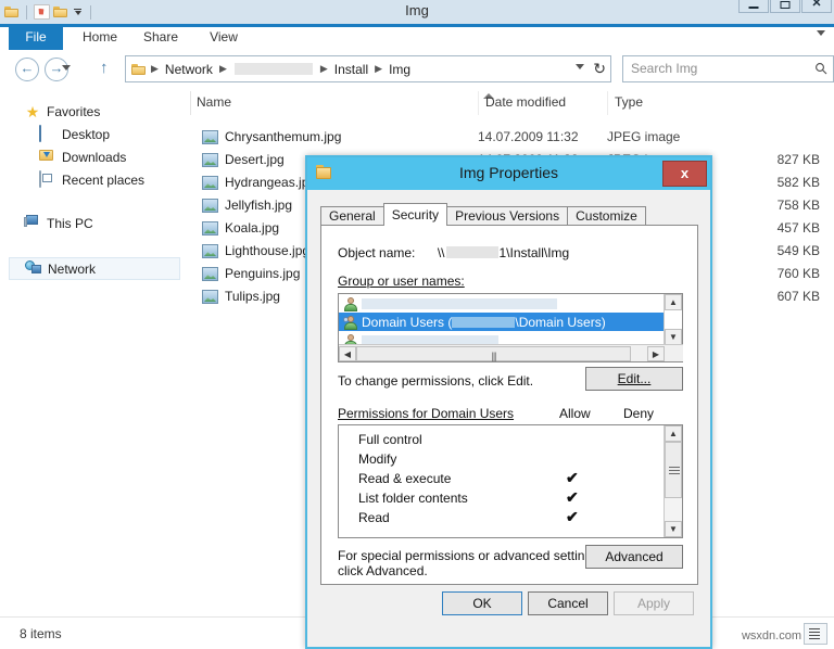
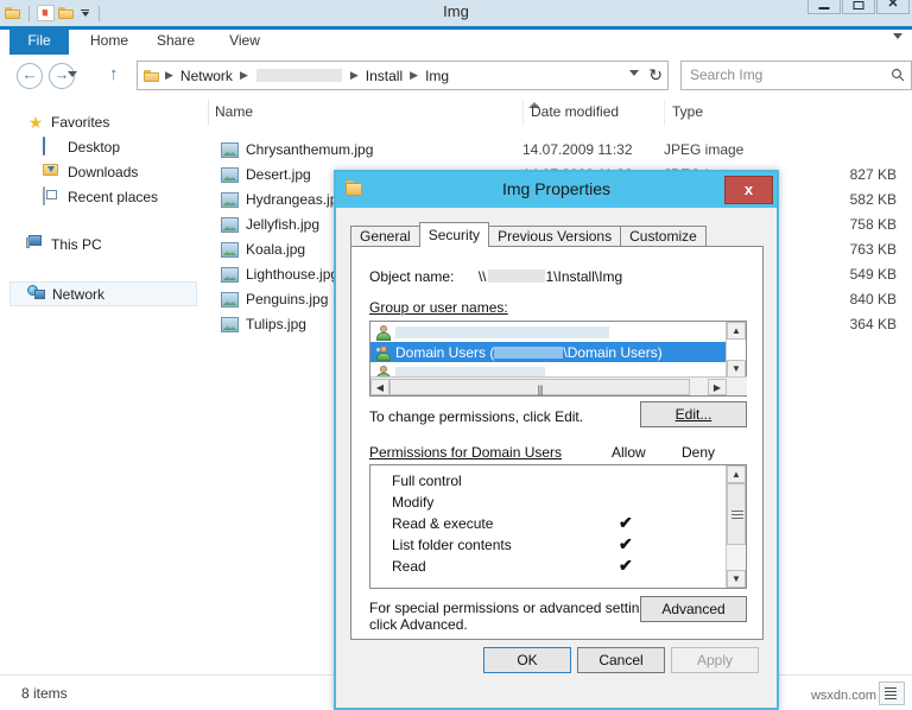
  Img
  ✕
  File
  Home
  Share
  View
  ←
  →
  ↑
  ▶
  Network
  ▶
  ▶
  Install
  ▶
  Img
  ↻
  Search Img
  Name
  Date modified
  Type
  ★
  Favorites
  Desktop
  Downloads
  Recent places
  This PC
  Network
  Chrysanthemum.jpg
  14.07.2009 11:32
  JPEG image
  Desert.jpg
  827 KB
  Hydrangeas.j
  582 KB
  Jellyfish.jpg
  758 KB
  Koala.jpg
- 457 KB
+ 763 KB
  Lighthouse.jp
  549 KB
  Penguins.jpg
- 760 KB
+ 840 KB
  Tulips.jpg
- 607 KB
+ 364 KB
  8 items
  wsxdn.com
  Img Properties
  x
  General
  Security
  Previous Versions
  Customize
  Object name: \\ 1\Install\Img
  Group or user names:
  Domain Users (
  \Domain Users)
  ▲
  ▼
  ◀
  |||
  ▶
  To change permissions, click Edit.
  Edit...
  Permissions for Domain Users
  Allow
  Deny
  Full control
  Modify
  Read & execute
  ✔
  List folder contents
  ✔
  Read
  ✔
  ▲
  ▼
  For special permissions or advanced settin
  click Advanced.
  Advanced
  OK
  Cancel
  Apply
